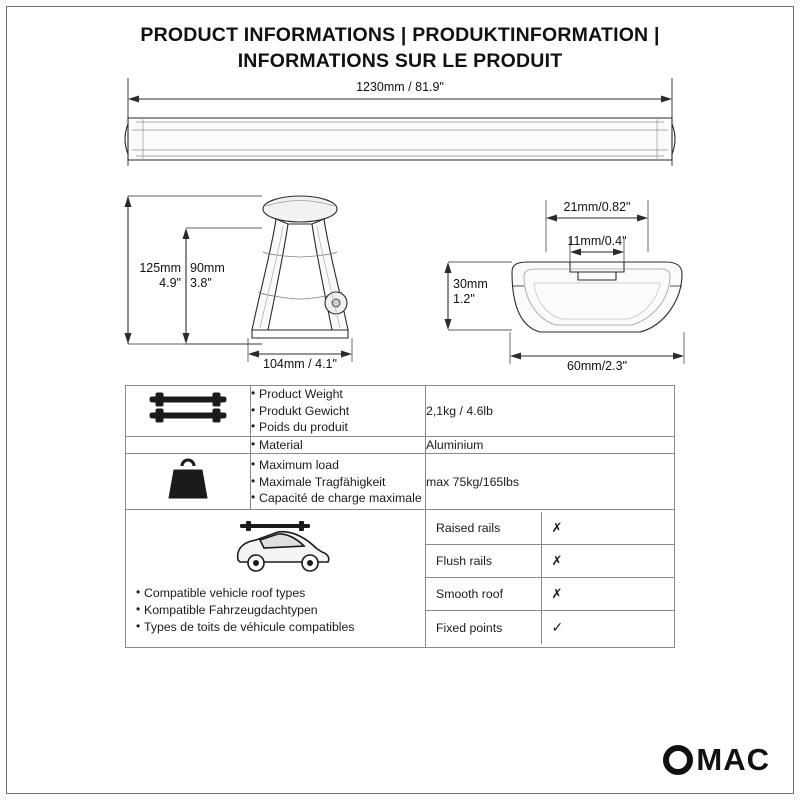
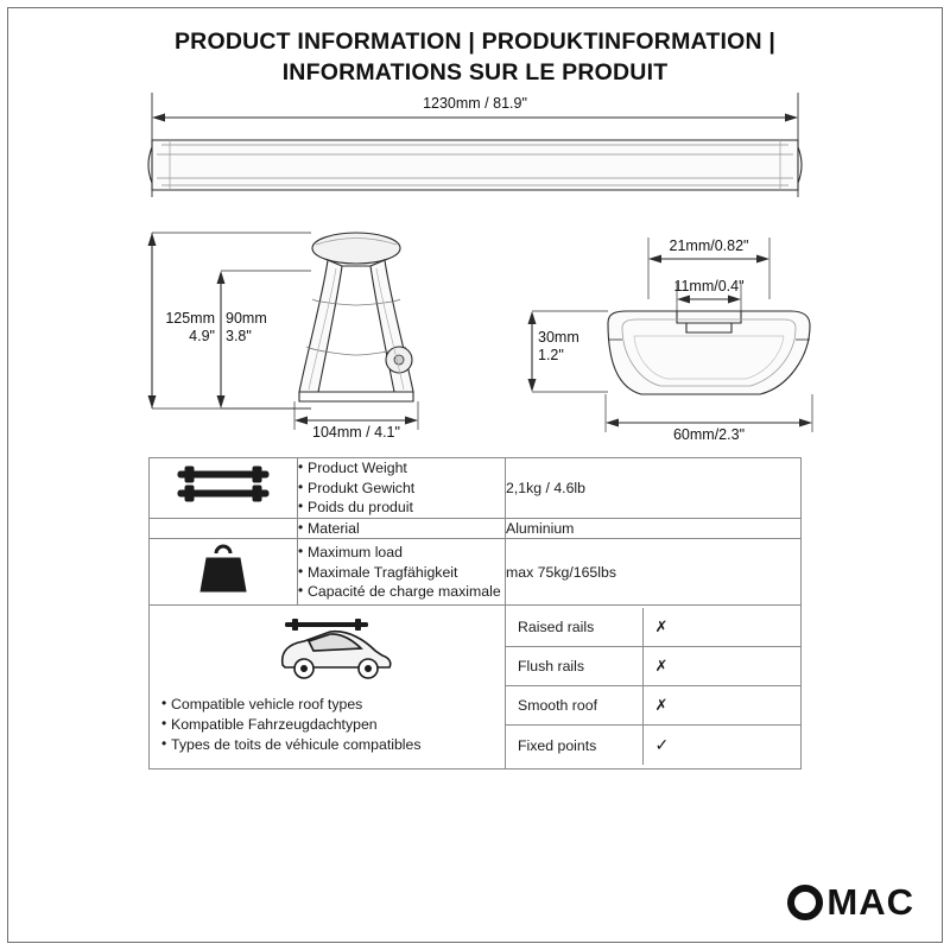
- PRODUCT INFORMATIONS | PRODUKTINFORMATION |
+ PRODUCT INFORMATION | PRODUKTINFORMATION |
  INFORMATIONS SUR LE PRODUIT
  1230mm / 81.9"
  125mm
  4.9"
  90mm
  3.8"
  104mm / 4.1"
  21mm/0.82"
  11mm/0.4"
  30mm
  1.2"
  60mm/2.3"
  	Product Weight Produkt Gewicht Poids du produit	2,1kg / 4.6lb
  	Material	Aluminium
  	Maximum load Maximale Tragfähigkeit Capacité de charge maximale	max 75kg/165lbs
  Compatible vehicle roof types Kompatible Fahrzeugdachtypen Types de toits de véhicule compatibles
  Raised rails	✗
  Flush rails	✗
  Smooth roof	✗
  Fixed points	✓
  MAC
